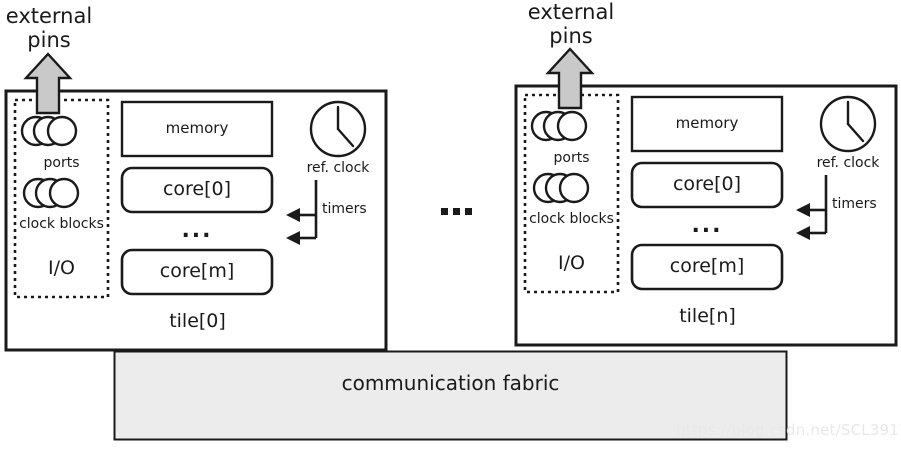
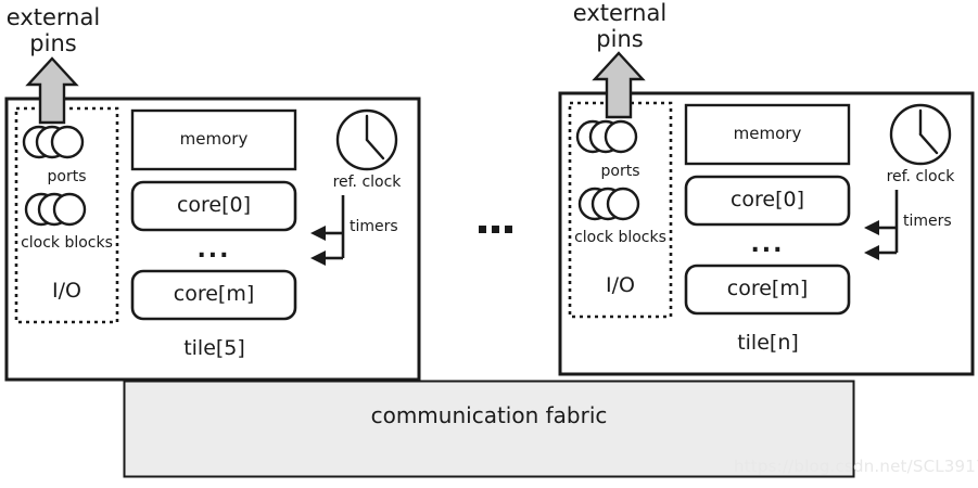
  external
  pins
  ports
  clock blocks
  I/O
  memory
  core[0]
  ...
  core[m]
  ref. clock
  timers
- tile[0]
+ tile[5]
  external
  pins
  ports
  clock blocks
  I/O
  memory
  core[0]
  ...
  core[m]
  ref. clock
  timers
  tile[n]
  communication fabric
  https://blog.csdn.net/SCL391
